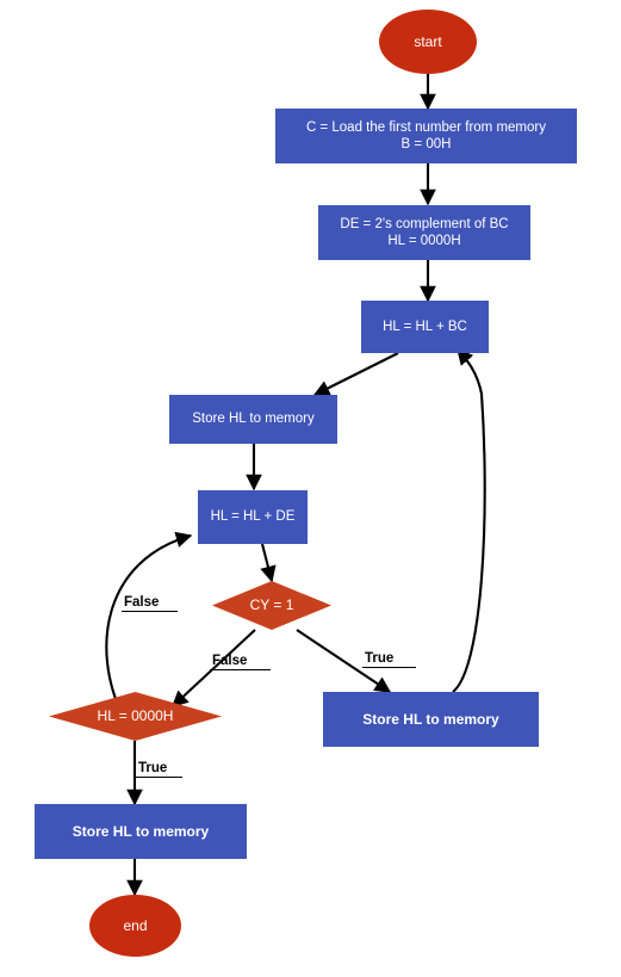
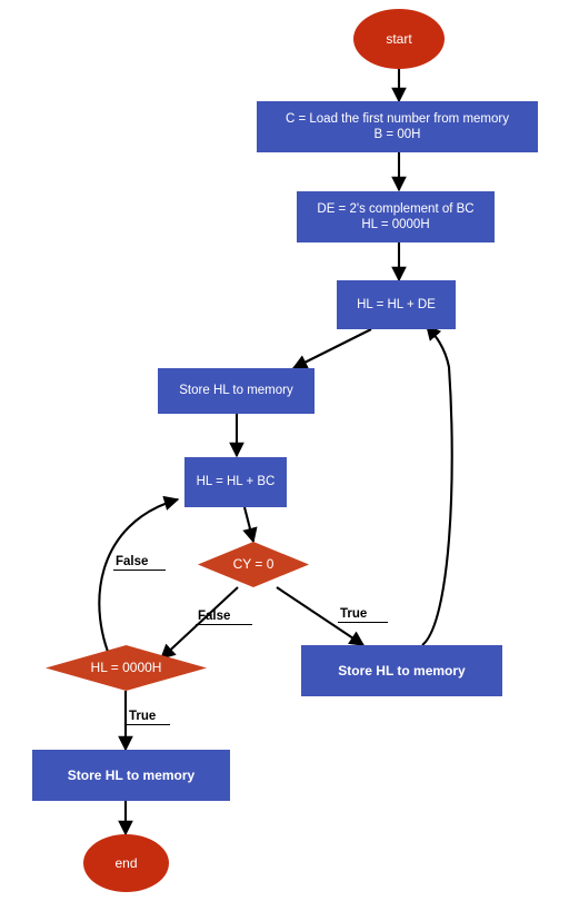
  start
  C = Load the first number from memory
  B = 00H
  DE = 2's complement of BC
  HL = 0000H
- HL = HL + BC
+ HL = HL + DE
  Store HL to memory
- HL = HL + DE
+ HL = HL + BC
- CY = 1
+ CY = 0
  HL = 0000H
  Store HL to memory
  Store HL to memory
  end
  False
  False
  True
  True
